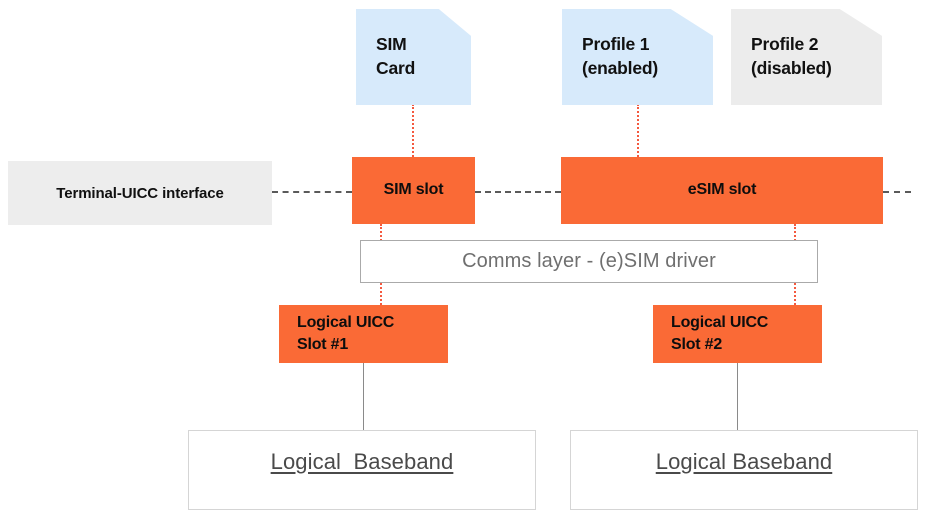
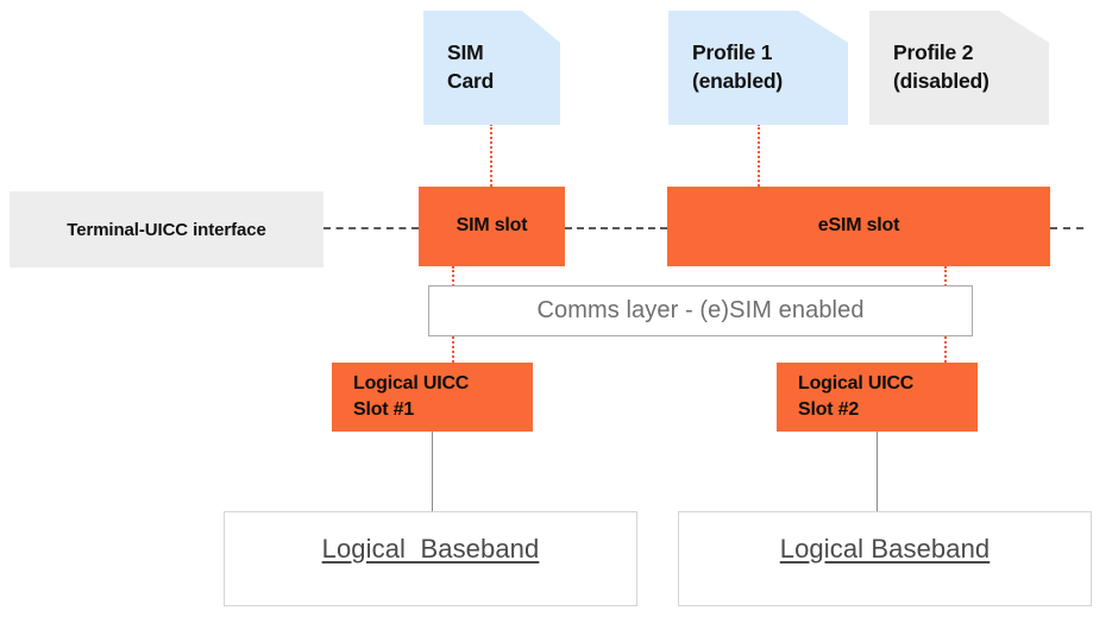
  SIM
  Card
  Profile 1
  (enabled)
  Profile 2
  (disabled)
  Terminal-UICC interface
  SIM slot
  eSIM slot
- Comms layer - (e)SIM driver
+ Comms layer - (e)SIM enabled
  Logical UICC
  Slot #1
  Logical UICC
  Slot #2
  Logical Baseband
  Logical Baseband
